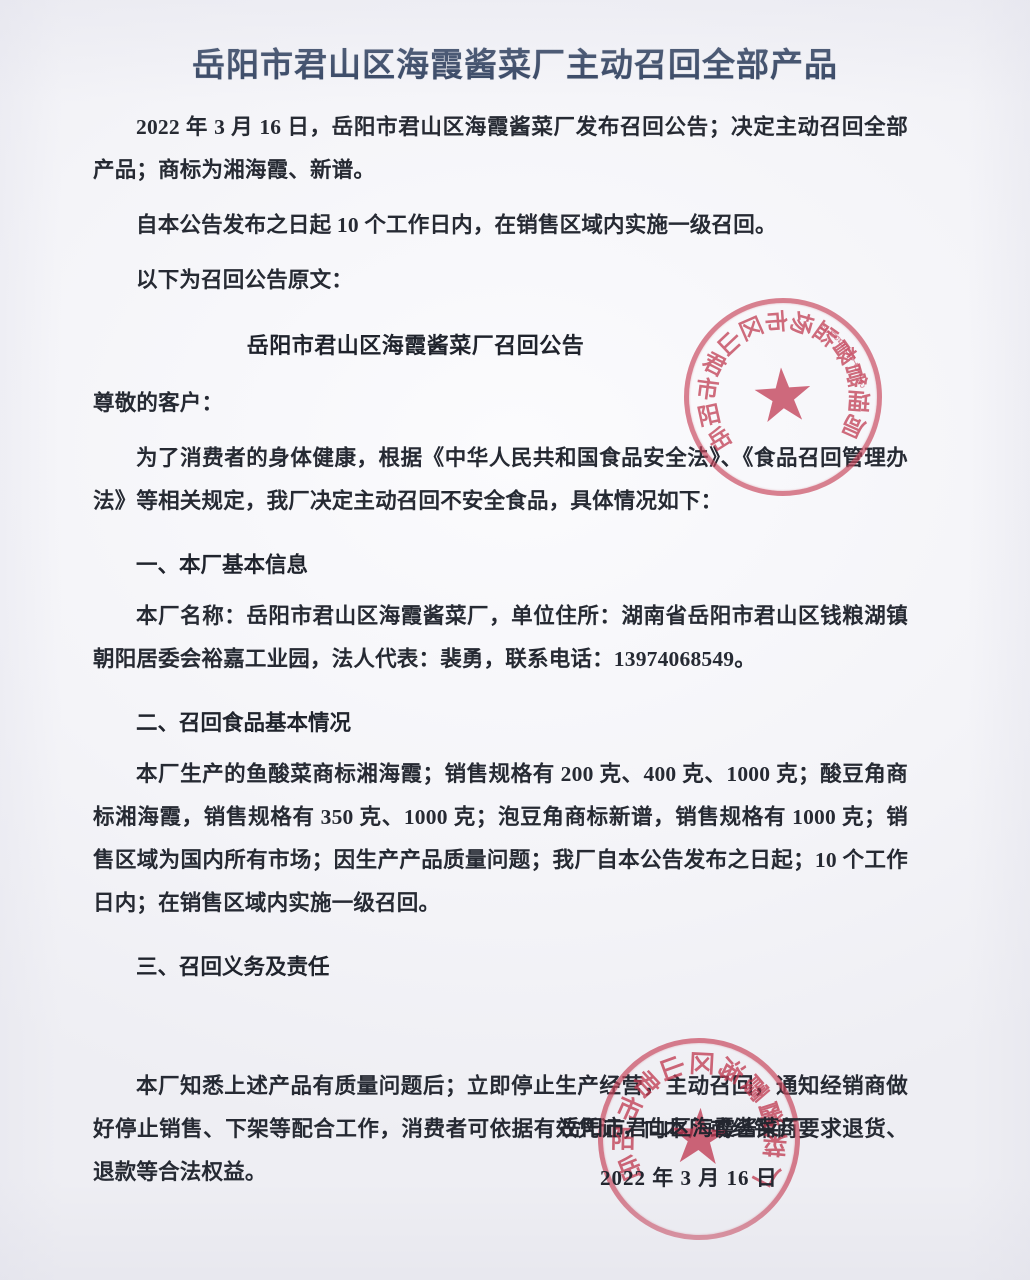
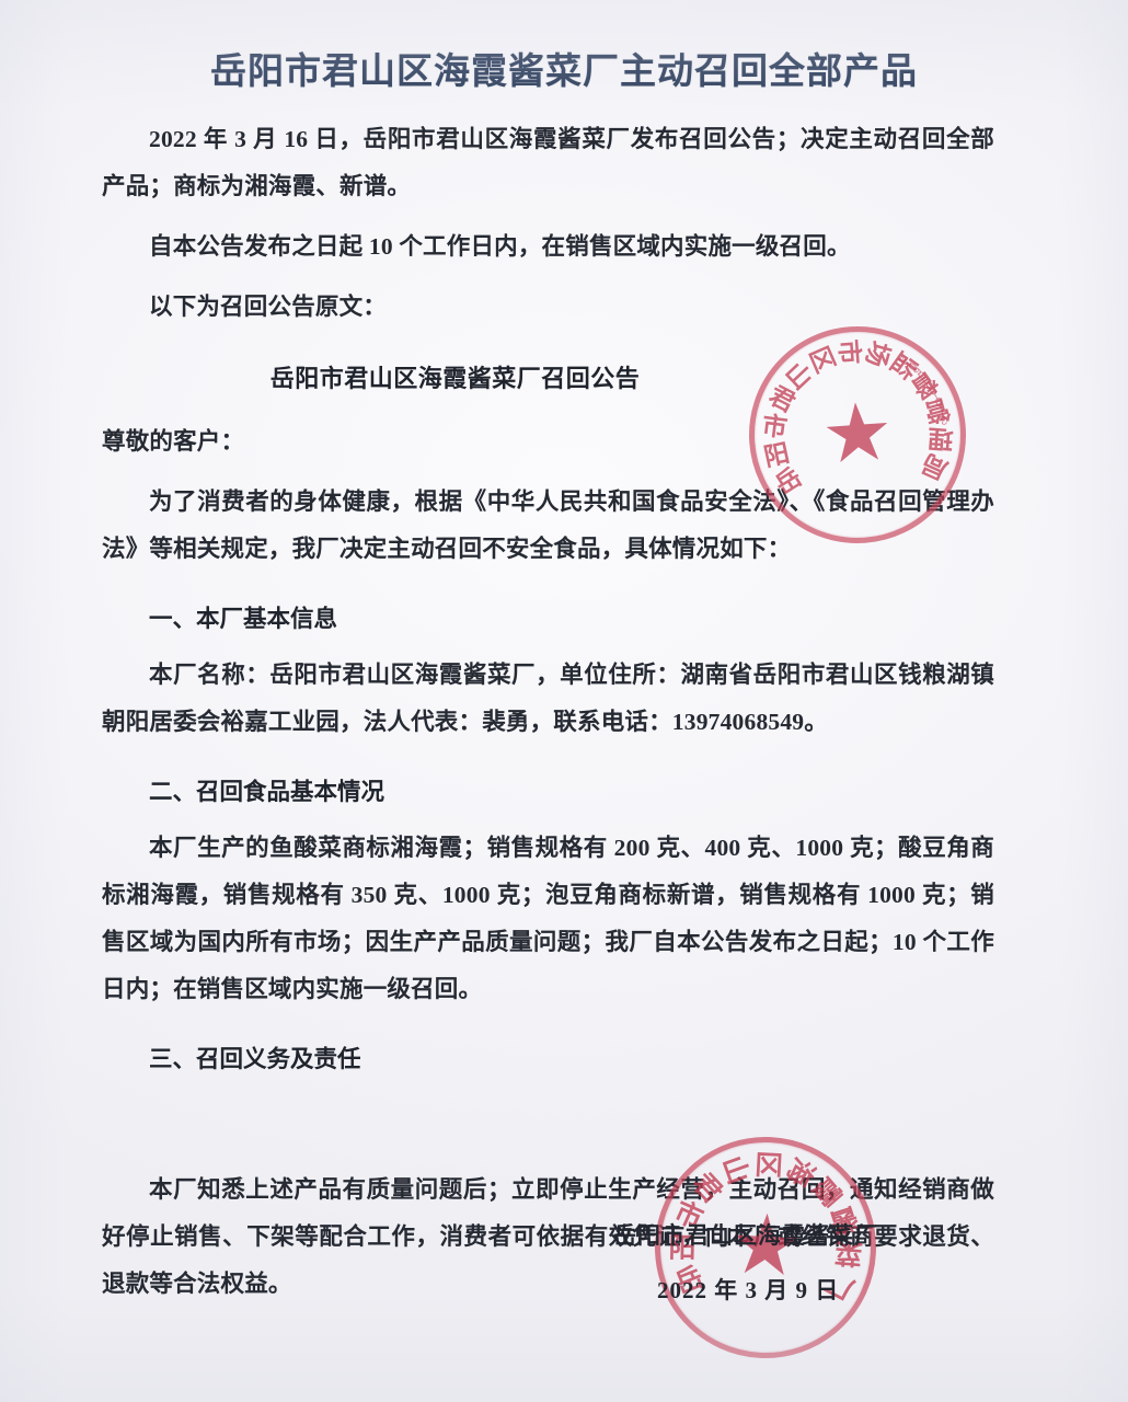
  岳阳市君山区海霞酱菜厂
- 2022 年 3 月 16 日
+ 2022 年 3 月 9 日
